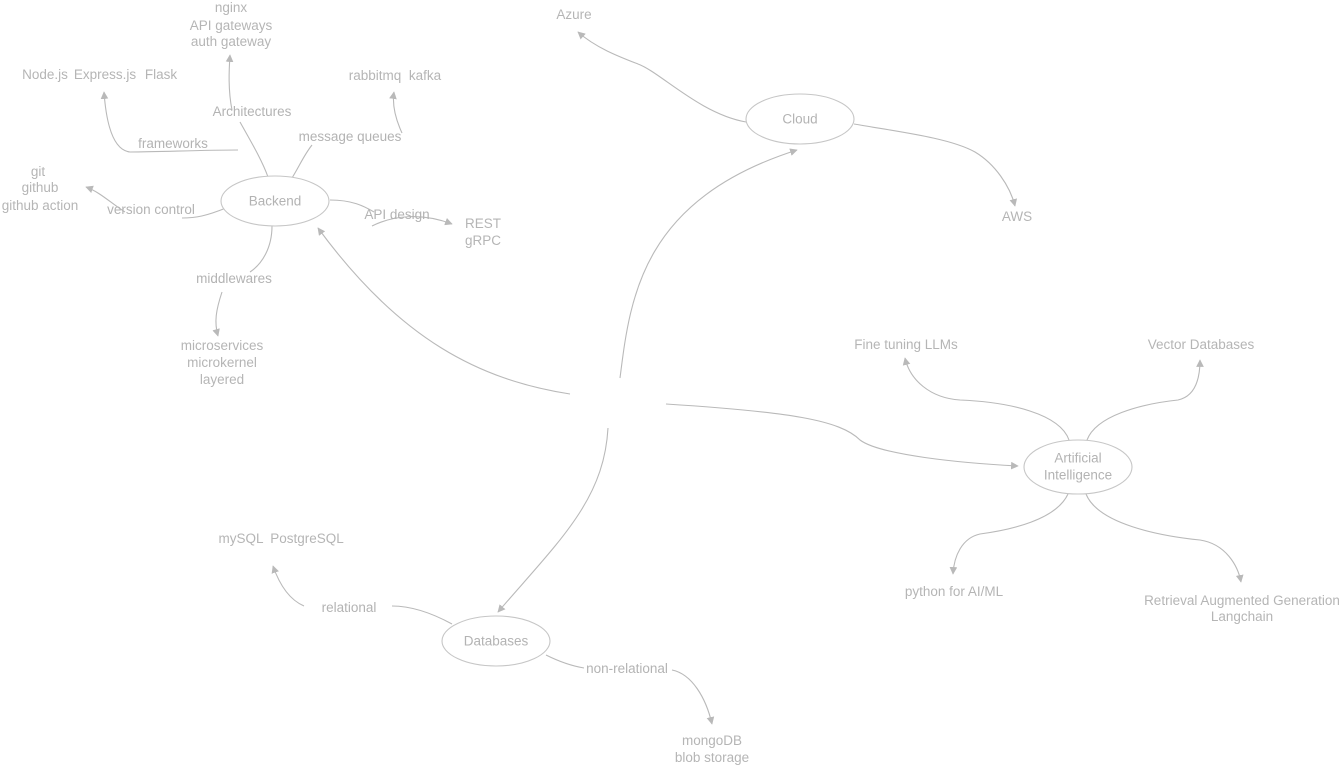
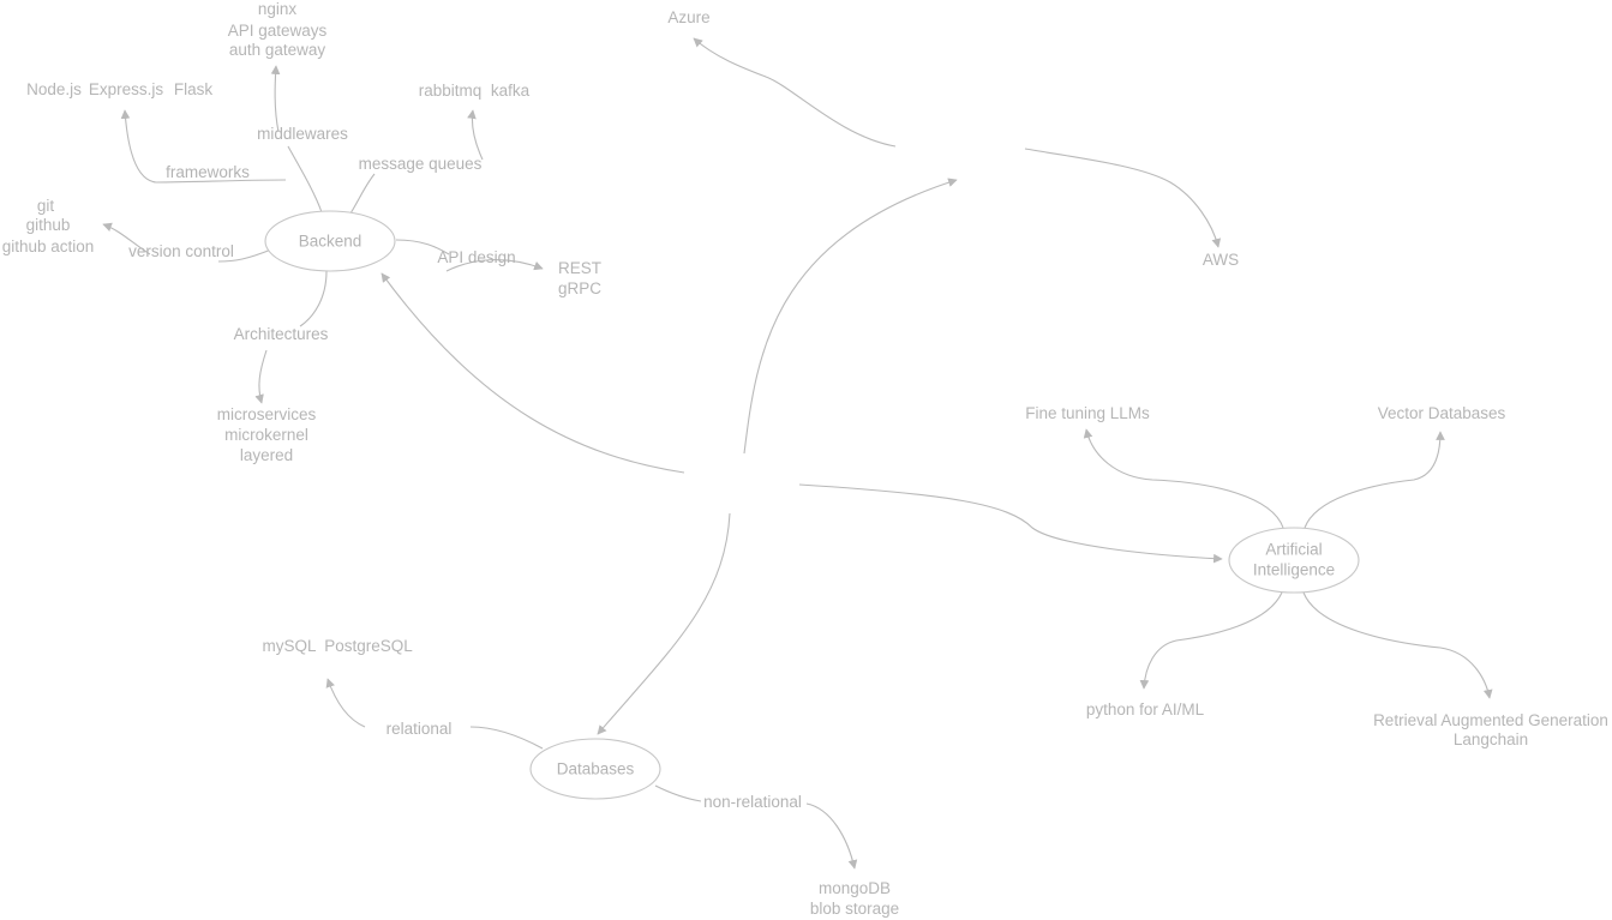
  Backend
- Cloud
  Databases
  Artificial
  Intelligence
  frameworks
- Architectures
+ middlewares
  message queues
  version control
  API design
- middlewares
+ Architectures
  relational
  non-relational
  Node.js
  Express.js
  Flask
  nginx
  API gateways
  auth gateway
  rabbitmq
  kafka
  git
  github
  github action
  REST
  gRPC
  microservices
  microkernel
  layered
  Azure
  AWS
  Fine tuning LLMs
  Vector Databases
  python for AI/ML
  Retrieval Augmented Generation
  Langchain
  mySQL
  PostgreSQL
  mongoDB
  blob storage
